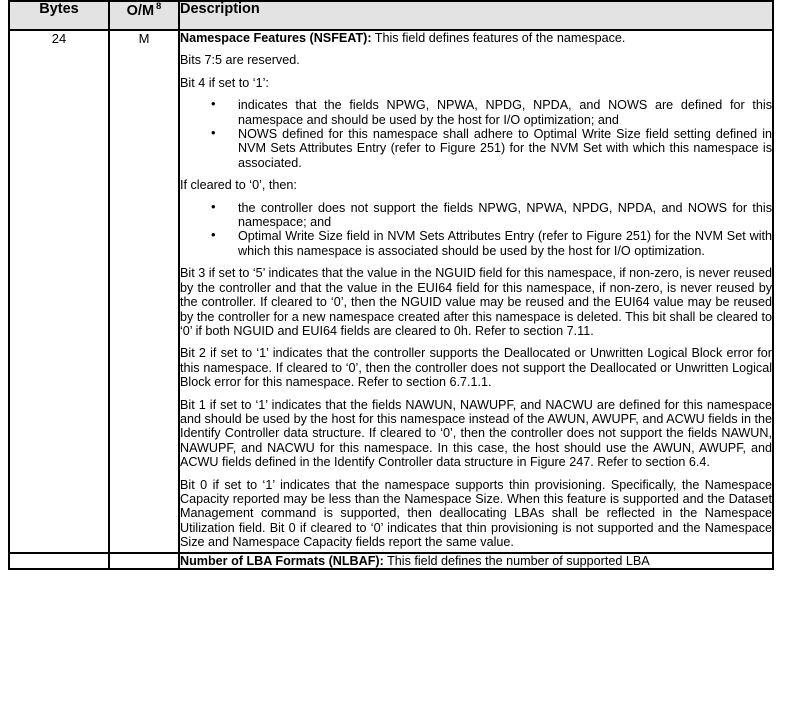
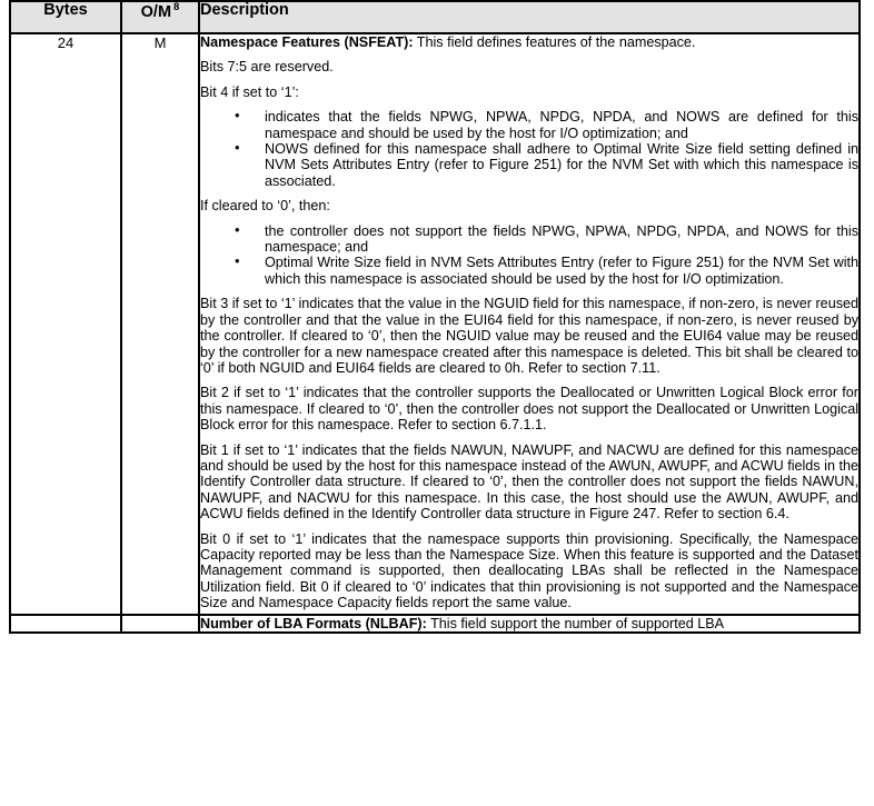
  Bytes	O/M 8	Description
- 24	M	Namespace Features (NSFEAT): This field defines features of the namespace. Bits 7:5 are reserved. Bit 4 if set to ‘1’: indicates that the fields NPWG, NPWA, NPDG, NPDA, and NOWS are defined for this namespace and should be used by the host for I/O optimization; and NOWS defined for this namespace shall adhere to Optimal Write Size field setting defined in NVM Sets Attributes Entry (refer to Figure 251) for the NVM Set with which this namespace is associated. If cleared to ‘0’, then: the controller does not support the fields NPWG, NPWA, NPDG, NPDA, and NOWS for this namespace; and Optimal Write Size field in NVM Sets Attributes Entry (refer to Figure 251) for the NVM Set with which this namespace is associated should be used by the host for I/O optimization. Bit 3 if set to ‘5’ indicates that the value in the NGUID field for this namespace, if non-zero, is never reused by the controller and that the value in the EUI64 field for this namespace, if non-zero, is never reused by the controller. If cleared to ‘0’, then the NGUID value may be reused and the EUI64 value may be reused by the controller for a new namespace created after this namespace is deleted. This bit shall be cleared to ‘0’ if both NGUID and EUI64 fields are cleared to 0h. Refer to section 7.11. Bit 2 if set to ‘1’ indicates that the controller supports the Deallocated or Unwritten Logical Block error for this namespace. If cleared to ‘0’, then the controller does not support the Deallocated or Unwritten Logical Block error for this namespace. Refer to section 6.7.1.1. Bit 1 if set to ‘1’ indicates that the fields NAWUN, NAWUPF, and NACWU are defined for this namespace and should be used by the host for this namespace instead of the AWUN, AWUPF, and ACWU fields in the Identify Controller data structure. If cleared to ‘0’, then the controller does not support the fields NAWUN, NAWUPF, and NACWU for this namespace. In this case, the host should use the AWUN, AWUPF, and ACWU fields defined in the Identify Controller data structure in Figure 247. Refer to section 6.4. Bit 0 if set to ‘1’ indicates that the namespace supports thin provisioning. Specifically, the Namespace Capacity reported may be less than the Namespace Size. When this feature is supported and the Dataset Management command is supported, then deallocating LBAs shall be reflected in the Namespace Utilization field. Bit 0 if cleared to ‘0’ indicates that thin provisioning is not supported and the Namespace Size and Namespace Capacity fields report the same value.
+ 24	M	Namespace Features (NSFEAT): This field defines features of the namespace. Bits 7:5 are reserved. Bit 4 if set to ‘1’: indicates that the fields NPWG, NPWA, NPDG, NPDA, and NOWS are defined for this namespace and should be used by the host for I/O optimization; and NOWS defined for this namespace shall adhere to Optimal Write Size field setting defined in NVM Sets Attributes Entry (refer to Figure 251) for the NVM Set with which this namespace is associated. If cleared to ‘0’, then: the controller does not support the fields NPWG, NPWA, NPDG, NPDA, and NOWS for this namespace; and Optimal Write Size field in NVM Sets Attributes Entry (refer to Figure 251) for the NVM Set with which this namespace is associated should be used by the host for I/O optimization. Bit 3 if set to ‘1’ indicates that the value in the NGUID field for this namespace, if non-zero, is never reused by the controller and that the value in the EUI64 field for this namespace, if non-zero, is never reused by the controller. If cleared to ‘0’, then the NGUID value may be reused and the EUI64 value may be reused by the controller for a new namespace created after this namespace is deleted. This bit shall be cleared to ‘0’ if both NGUID and EUI64 fields are cleared to 0h. Refer to section 7.11. Bit 2 if set to ‘1’ indicates that the controller supports the Deallocated or Unwritten Logical Block error for this namespace. If cleared to ‘0’, then the controller does not support the Deallocated or Unwritten Logical Block error for this namespace. Refer to section 6.7.1.1. Bit 1 if set to ‘1’ indicates that the fields NAWUN, NAWUPF, and NACWU are defined for this namespace and should be used by the host for this namespace instead of the AWUN, AWUPF, and ACWU fields in the Identify Controller data structure. If cleared to ‘0’, then the controller does not support the fields NAWUN, NAWUPF, and NACWU for this namespace. In this case, the host should use the AWUN, AWUPF, and ACWU fields defined in the Identify Controller data structure in Figure 247. Refer to section 6.4. Bit 0 if set to ‘1’ indicates that the namespace supports thin provisioning. Specifically, the Namespace Capacity reported may be less than the Namespace Size. When this feature is supported and the Dataset Management command is supported, then deallocating LBAs shall be reflected in the Namespace Utilization field. Bit 0 if cleared to ‘0’ indicates that thin provisioning is not supported and the Namespace Size and Namespace Capacity fields report the same value.
- 		Number of LBA Formats (NLBAF): This field defines the number of supported LBA
+ 		Number of LBA Formats (NLBAF): This field support the number of supported LBA
